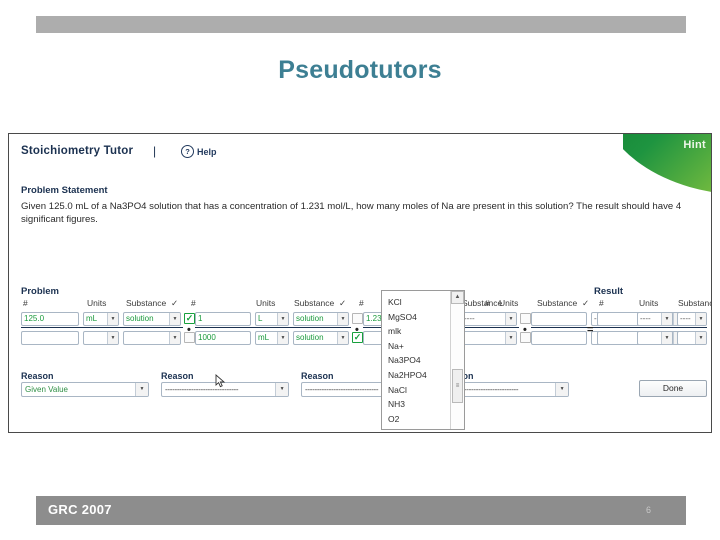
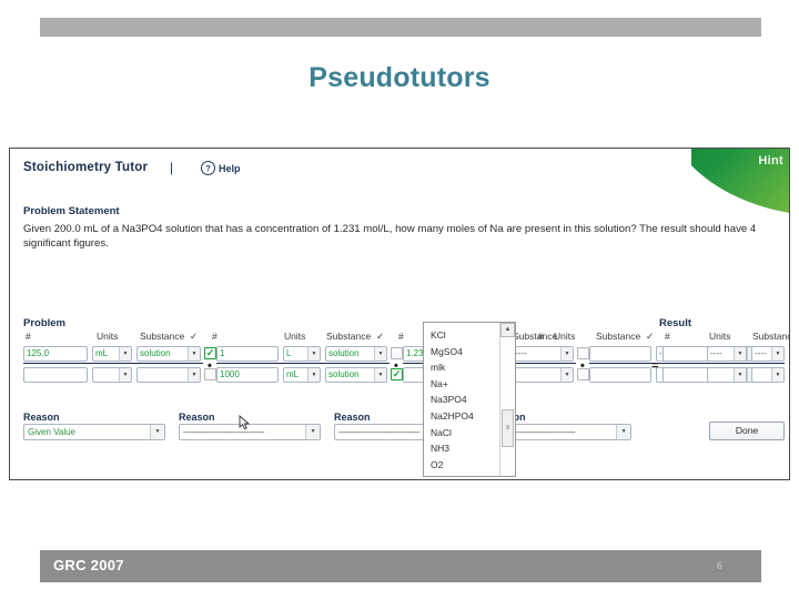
  Pseudotutors
  Hint
  Stoichiometry Tutor
  |
  ?
  Help
  Problem Statement
- Given 125.0 mL of a Na3PO4 solution that has a concentration of 1.231 mol/L, how many moles of Na are present in this solution? The result should have 4 significant figures.
+ Given 200.0 mL of a Na3PO4 solution that has a concentration of 1.231 mol/L, how many moles of Na are present in this solution? The result should have 4 significant figures.
  Problem
  Result
  #
  Units
  Substance
  ✓
  #
  Units
  Substance
  ✓
  #
  ubstance
  #
  Units
  Substance
  ✓
  #
  Units
  Substan
  125.0
  mL
  solution
  ✓
  •
  1
  L
  solution
  1000
  mL
  solution
  ✓
  •
  1.23
  ----
  •
  =
  ----
  ----
  Reason
  Given Value
  Reason
  -------------------------------
  Reason
  -------------------------------
  -----------------------
  Done
  KCl
  MgSO4
  mlk
  Na+
  Na3PO4
  Na2HPO4
  NaCl
  NH3
  O2
  GRC 2007
  6
